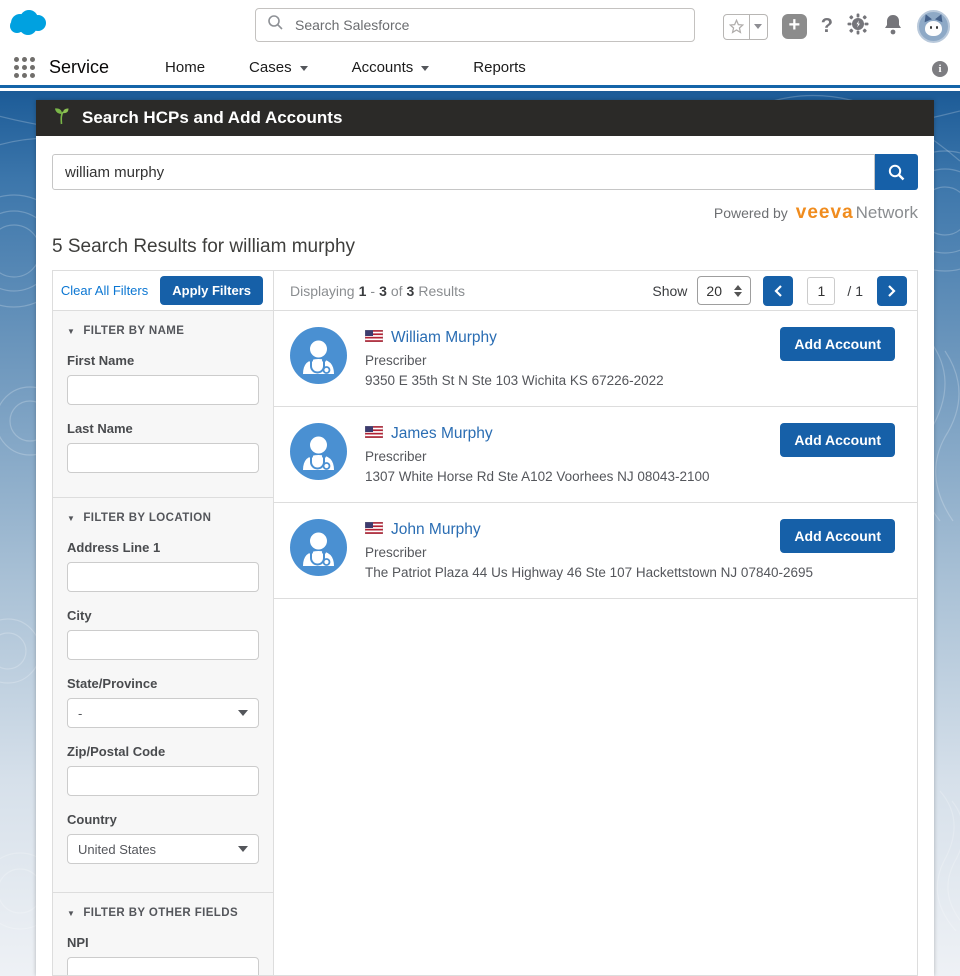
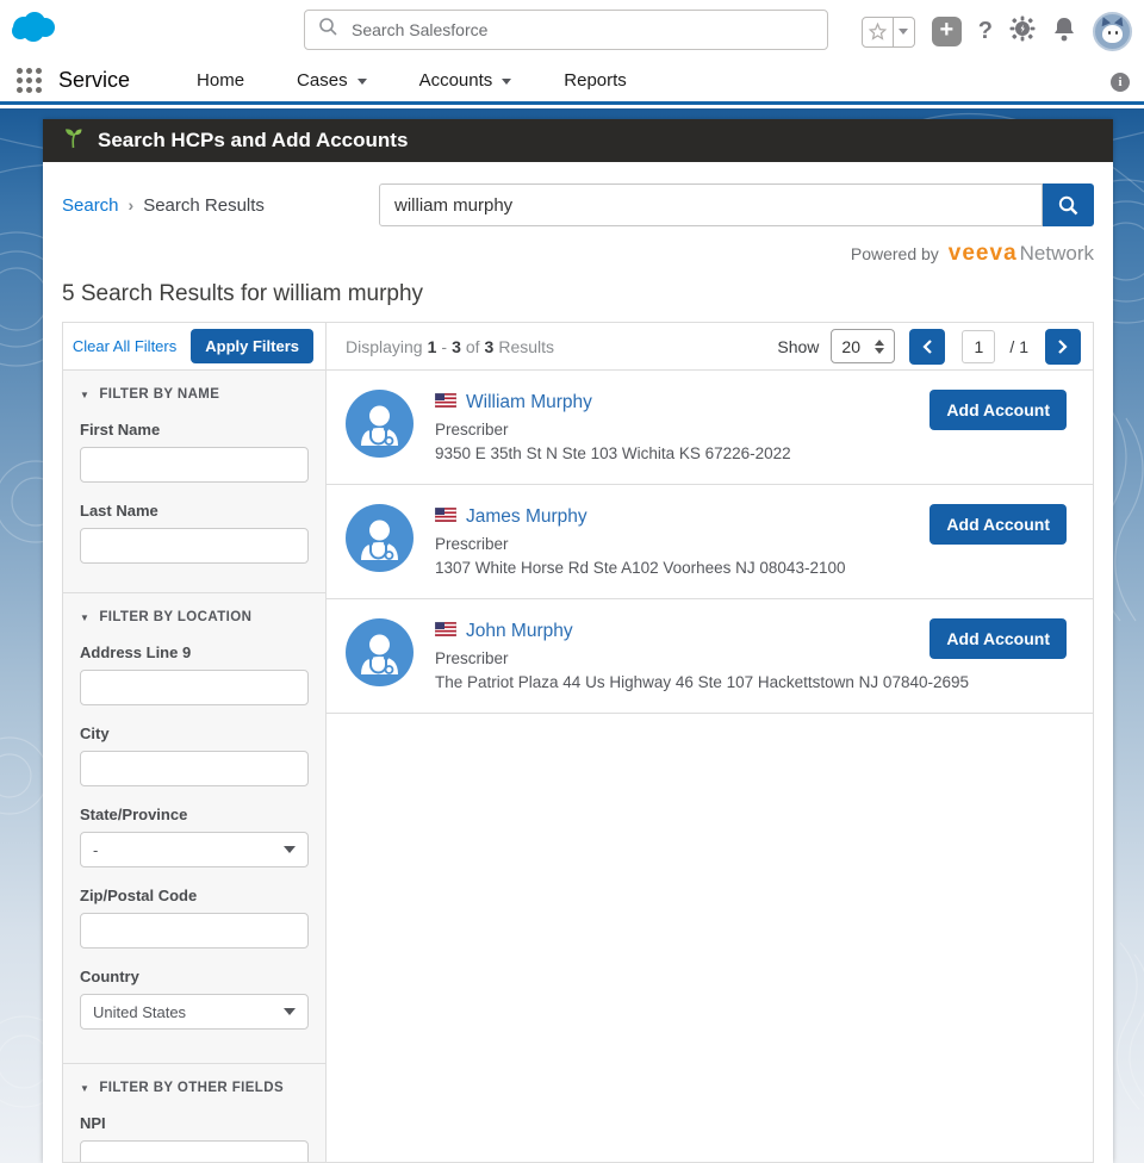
  Search Salesforce
  +
  ?
  Service
  Home
  Cases
  Accounts
  Reports
  i
  Search HCPs and Add Accounts
+ Search
+ ›
+ Search Results
  william murphy
  Powered by
  veevaNetwork
  5 Search Results for william murphy
  Clear All Filters
  Apply Filters
  Displaying
  1
  -
  3
  of
  3
  Results
  Show
  20
  1
  / 1
  ▼
  FILTER BY NAME
  First Name
  Last Name
  ▼
  FILTER BY LOCATION
- Address Line 1
+ Address Line 9
  City
  State/Province
  -
  Zip/Postal Code
  Country
  United States
  ▼
  FILTER BY OTHER FIELDS
  NPI
  William Murphy
  Prescriber
  9350 E 35th St N Ste 103 Wichita KS 67226-2022
  Add Account
  James Murphy
  Prescriber
  1307 White Horse Rd Ste A102 Voorhees NJ 08043-2100
  Add Account
  John Murphy
  Prescriber
  The Patriot Plaza 44 Us Highway 46 Ste 107 Hackettstown NJ 07840-2695
  Add Account
